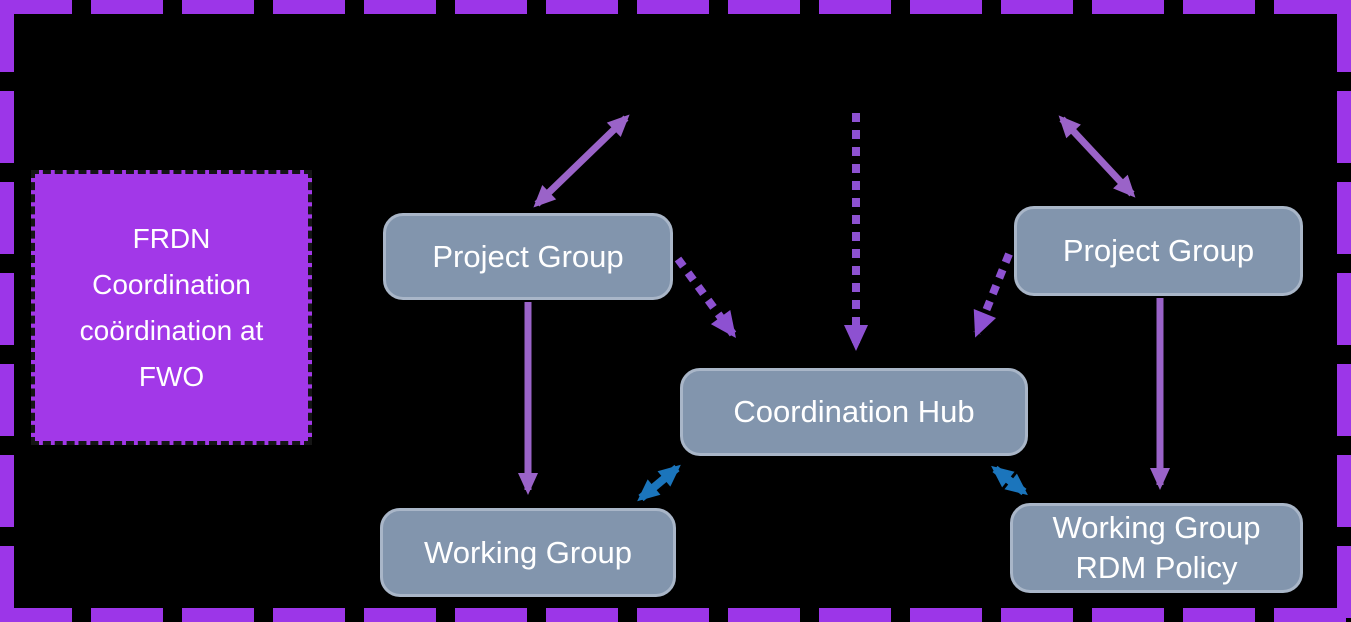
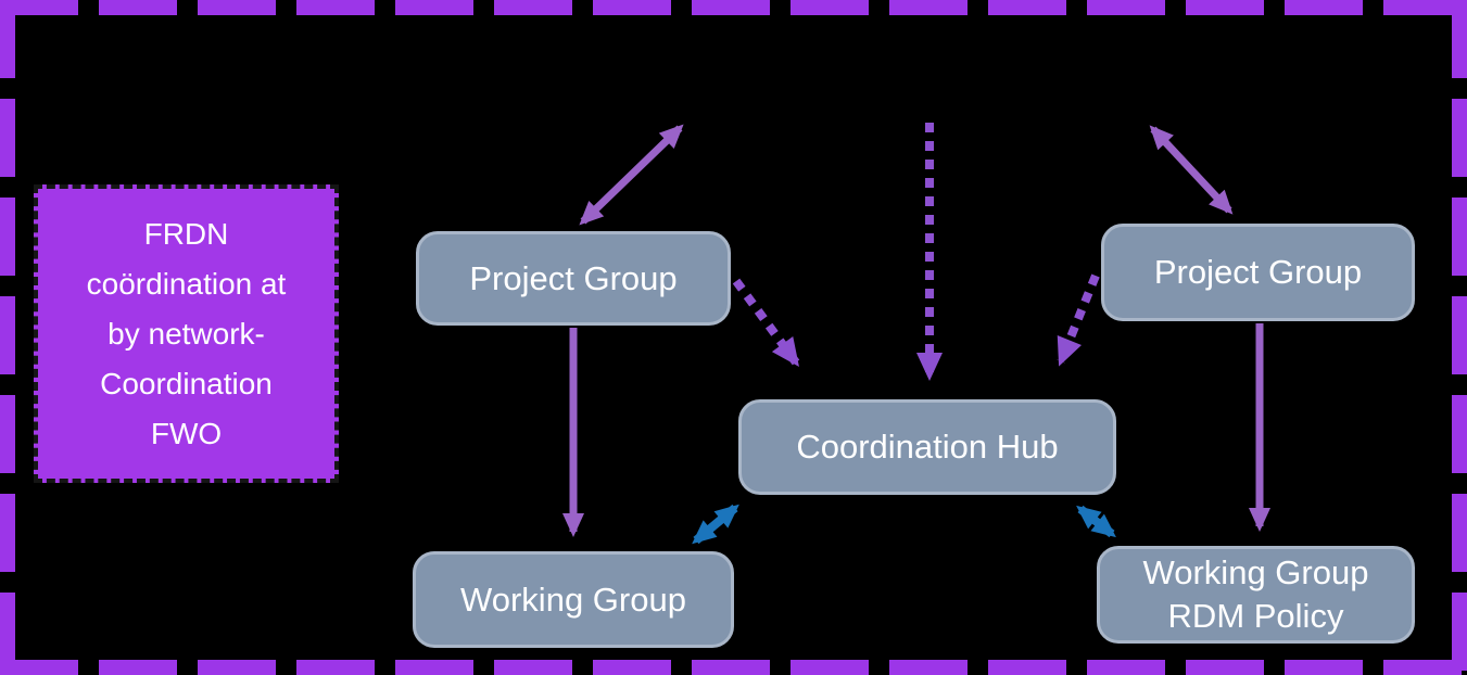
  FRDN
- Coordination
+ coördination at
+ by network-
- coördination at
+ Coordination
  FWO
  Project Group
  Project Group
  Coordination Hub
  Working Group
  Working Group
  RDM Policy
